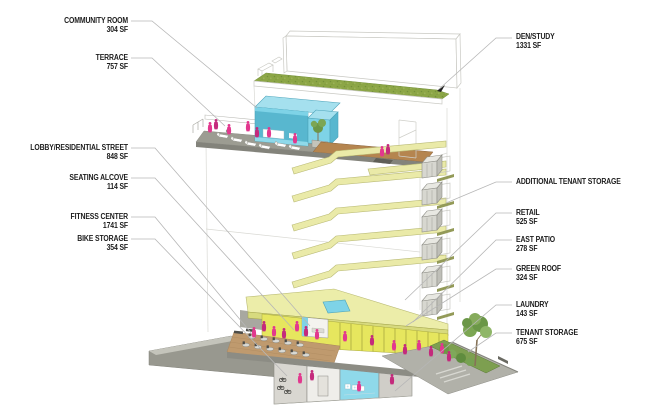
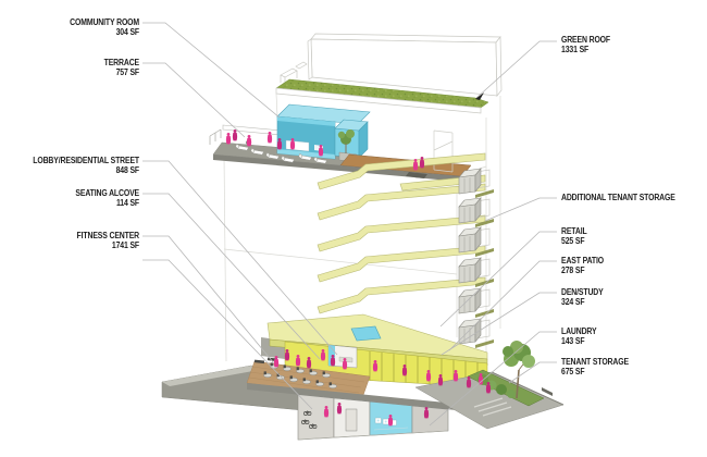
  COMMUNITY ROOM
  304 SF
  TERRACE
  757 SF
  LOBBY/RESIDENTIAL STREET
  848 SF
  SEATING ALCOVE
  114 SF
  FITNESS CENTER
  1741 SF
- BIKE STORAGE
- 354 SF
- DEN/STUDY
+ GREEN ROOF
  1331 SF
  ADDITIONAL TENANT STORAGE
  RETAIL
  525 SF
  EAST PATIO
  278 SF
- GREEN ROOF
+ DEN/STUDY
  324 SF
  LAUNDRY
  143 SF
  TENANT STORAGE
  675 SF
